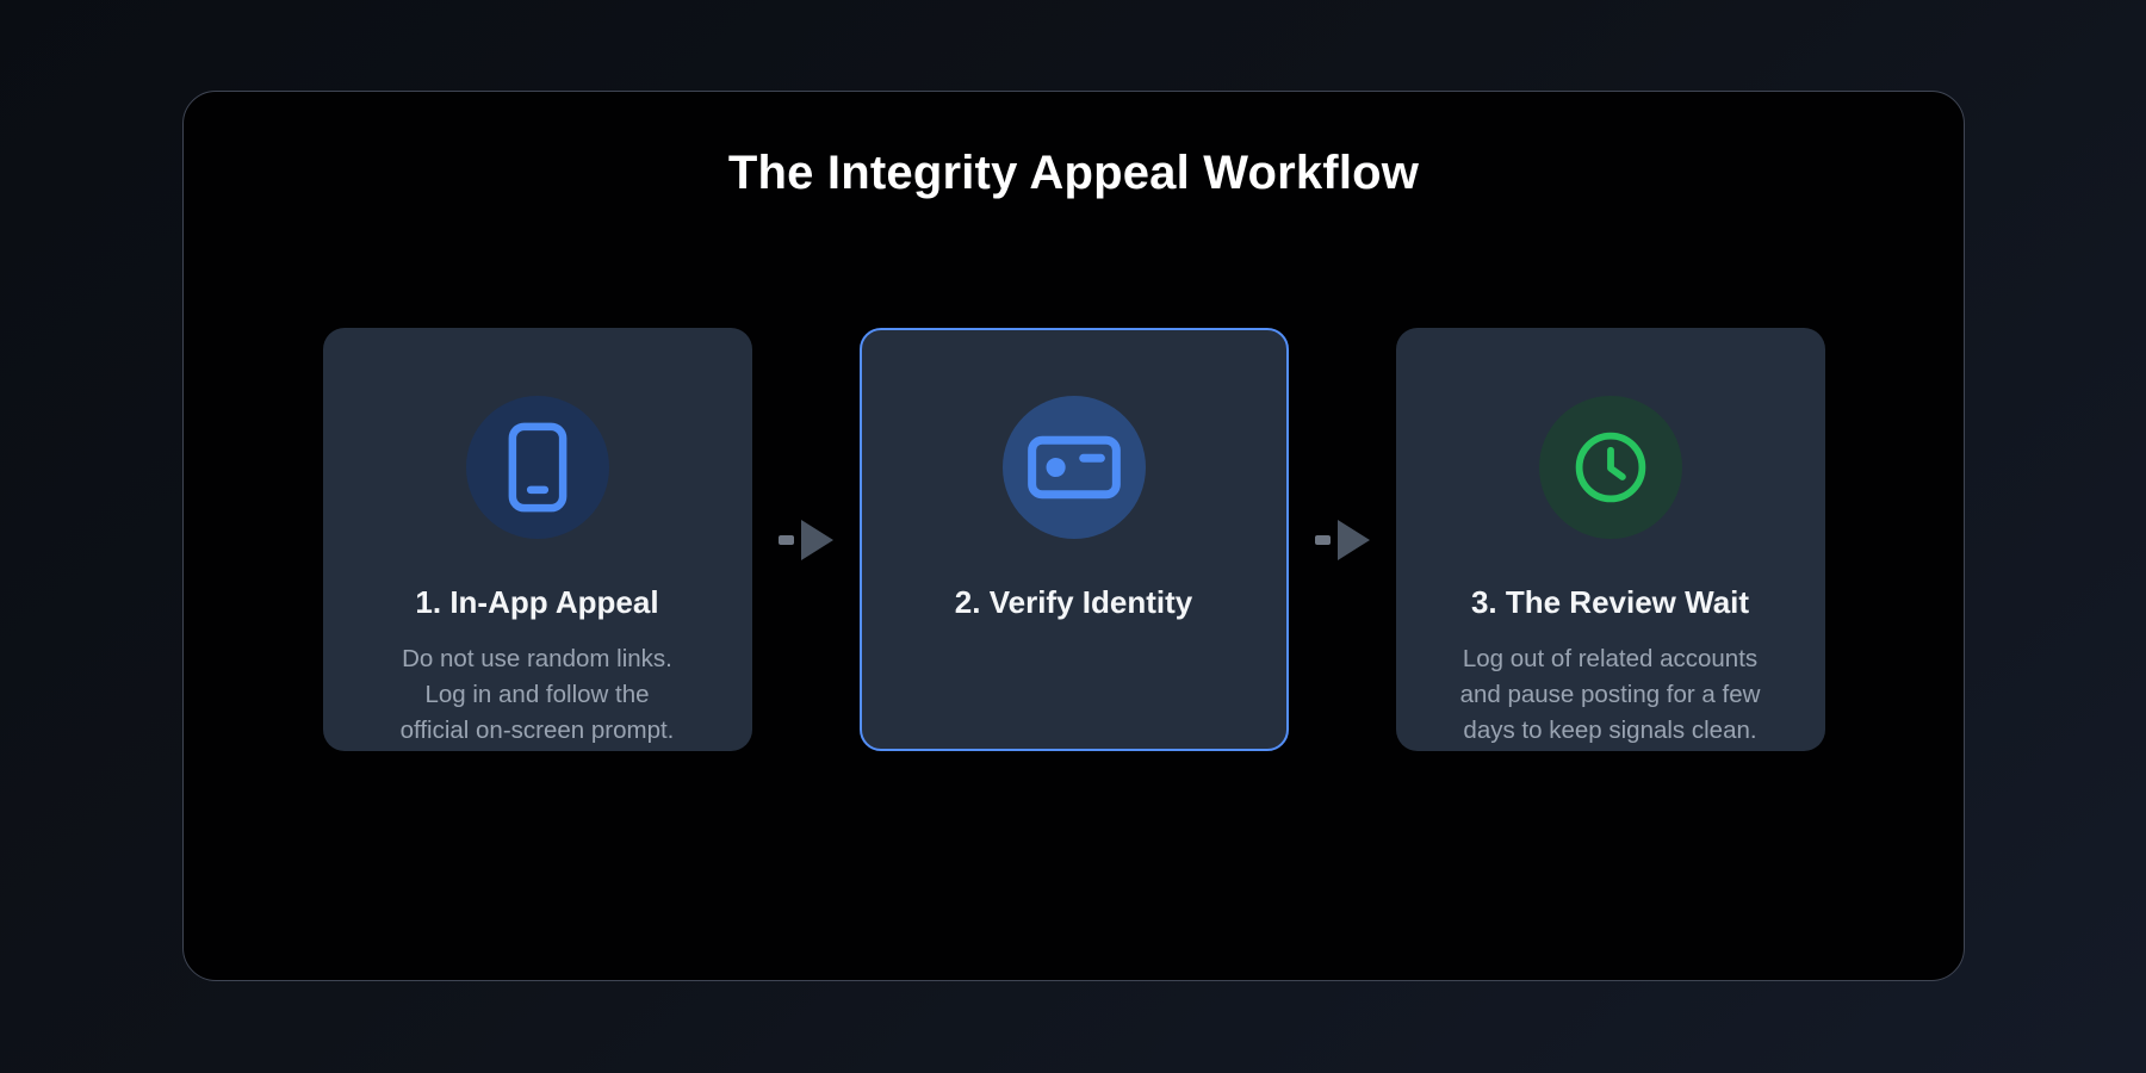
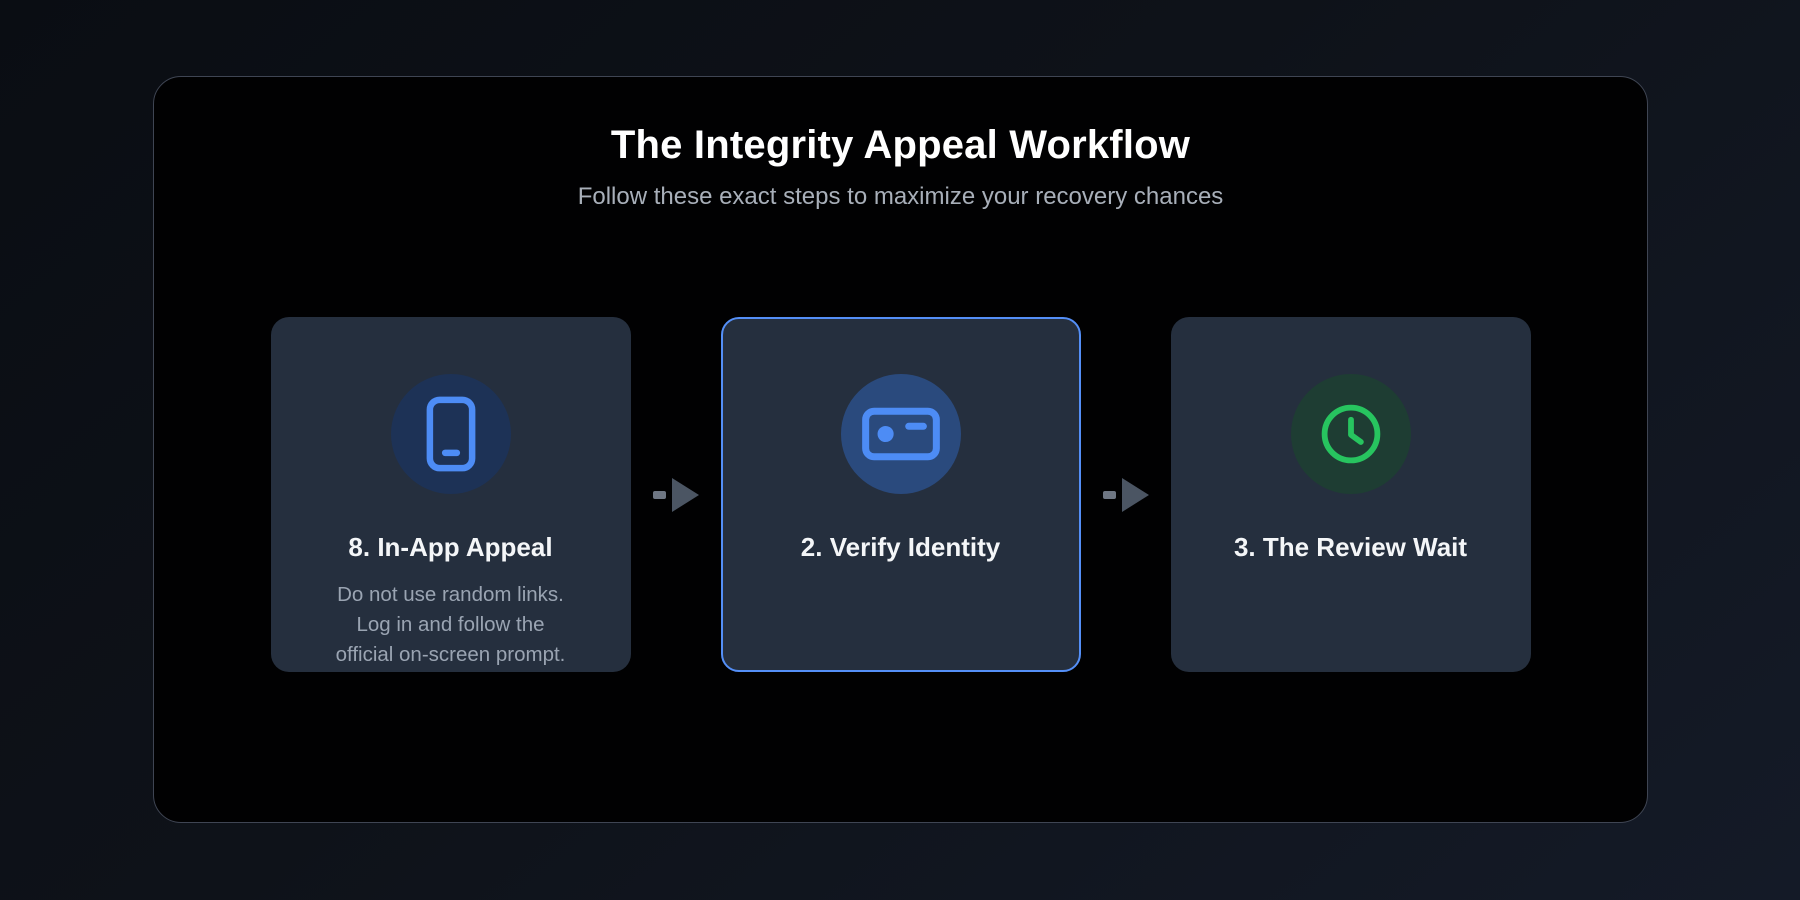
  The Integrity Appeal Workflow
+ Follow these exact steps to maximize your recovery chances
- 1. In-App Appeal
+ 8. In-App Appeal
  Do not use random links.
  Log in and follow the
  official on-screen prompt.
  2. Verify Identity
  3. The Review Wait
- Log out of related accounts
- and pause posting for a few
- days to keep signals clean.
